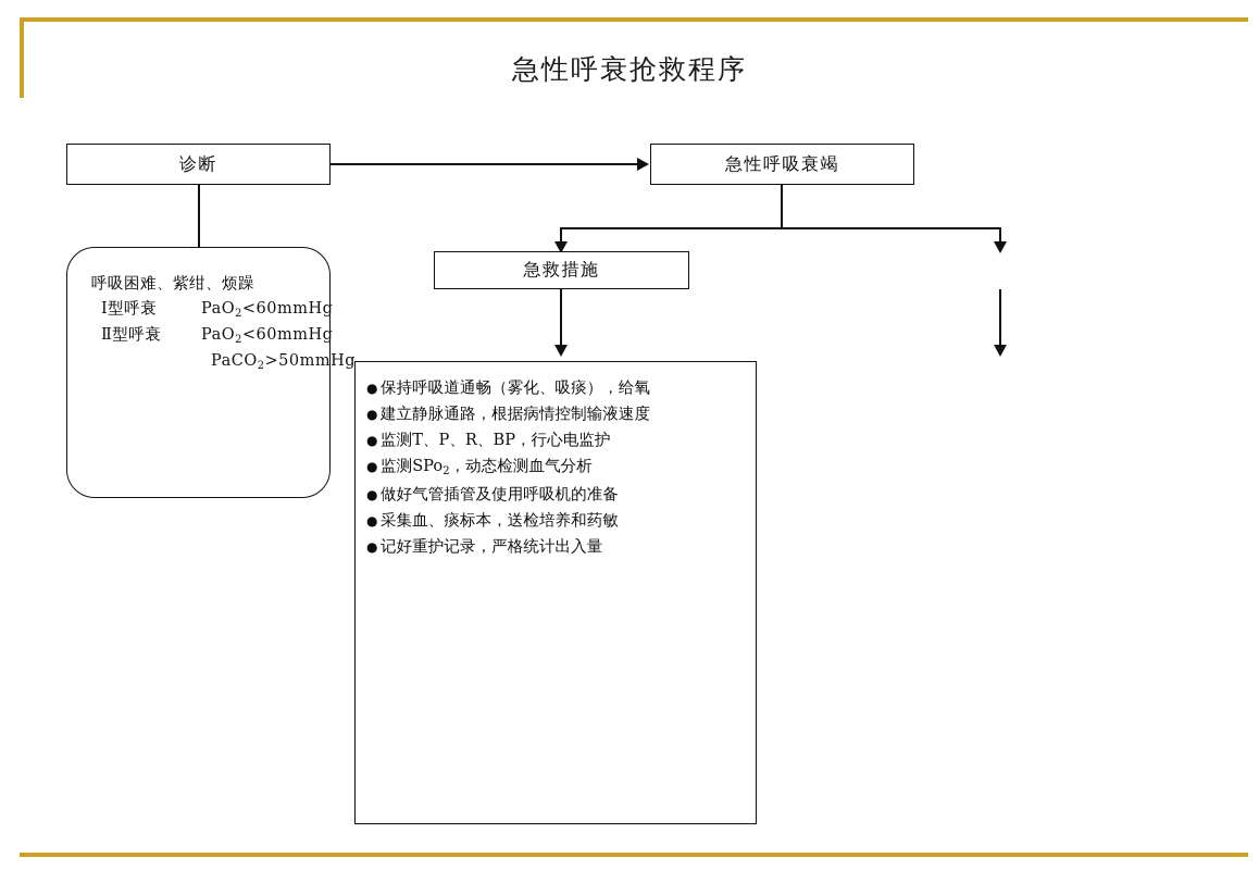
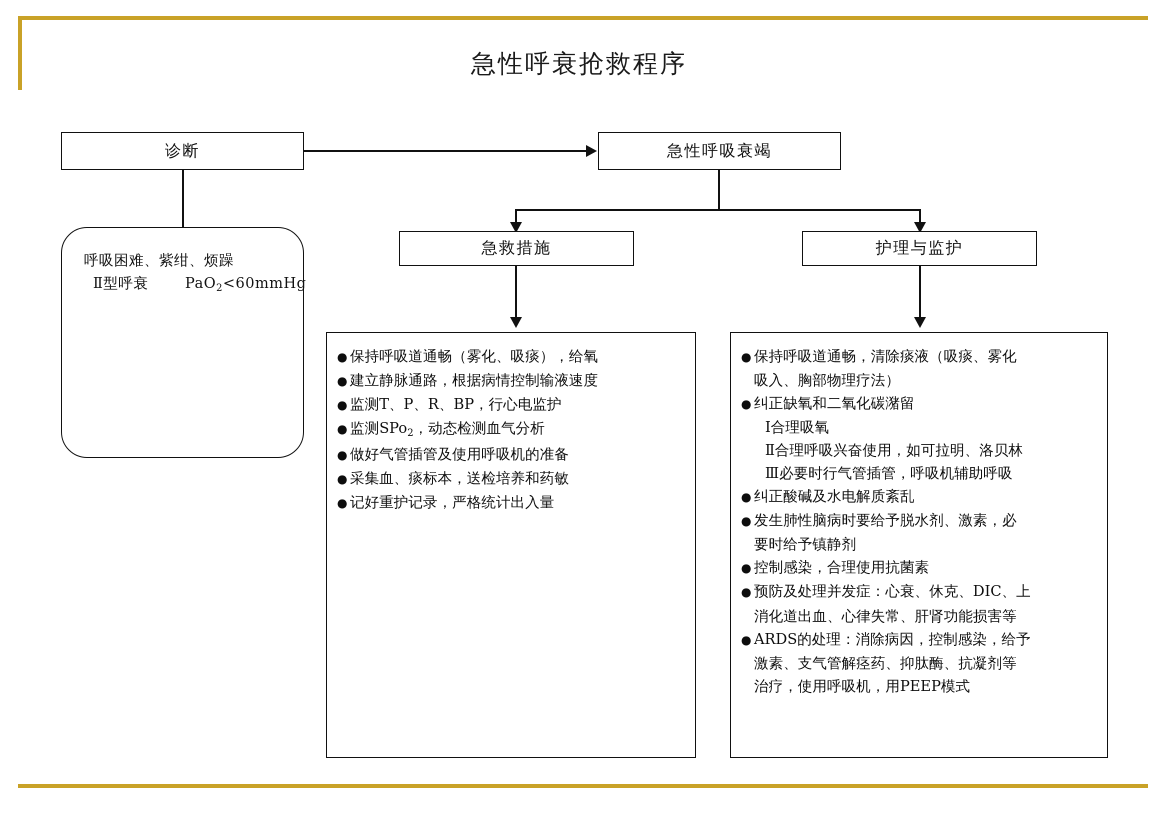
  急性呼衰抢救程序
  诊断
  急性呼吸衰竭
  呼吸困难、紫绀、烦躁
- Ⅰ型呼衰 PaO2<60mmHg
  Ⅱ型呼衰 PaO2<60mmHg
- PaCO2>50mmHg
  急救措施
+ 护理与监护
  ● 保持呼吸道通畅（雾化、吸痰），给氧
  ● 建立静脉通路，根据病情控制输液速度
  ● 监测T、P、R、BP，行心电监护
  ● 监测SPo2，动态检测血气分析
  ● 做好气管插管及使用呼吸机的准备
  ● 采集血、痰标本，送检培养和药敏
  ● 记好重护记录，严格统计出入量
+ ● 保持呼吸道通畅，清除痰液（吸痰、雾化
+ 吸入、胸部物理疗法）
+ ● 纠正缺氧和二氧化碳潴留
+ Ⅰ合理吸氧
+ Ⅱ合理呼吸兴奋使用，如可拉明、洛贝林
+ Ⅲ必要时行气管插管，呼吸机辅助呼吸
+ ● 纠正酸碱及水电解质紊乱
+ ● 发生肺性脑病时要给予脱水剂、激素，必
+ 要时给予镇静剂
+ ● 控制感染，合理使用抗菌素
+ ● 预防及处理并发症：心衰、休克、DIC、上
+ 消化道出血、心律失常、肝肾功能损害等
+ ● ARDS的处理：消除病因，控制感染，给予
+ 激素、支气管解痉药、抑肽酶、抗凝剂等
+ 治疗，使用呼吸机，用PEEP模式
